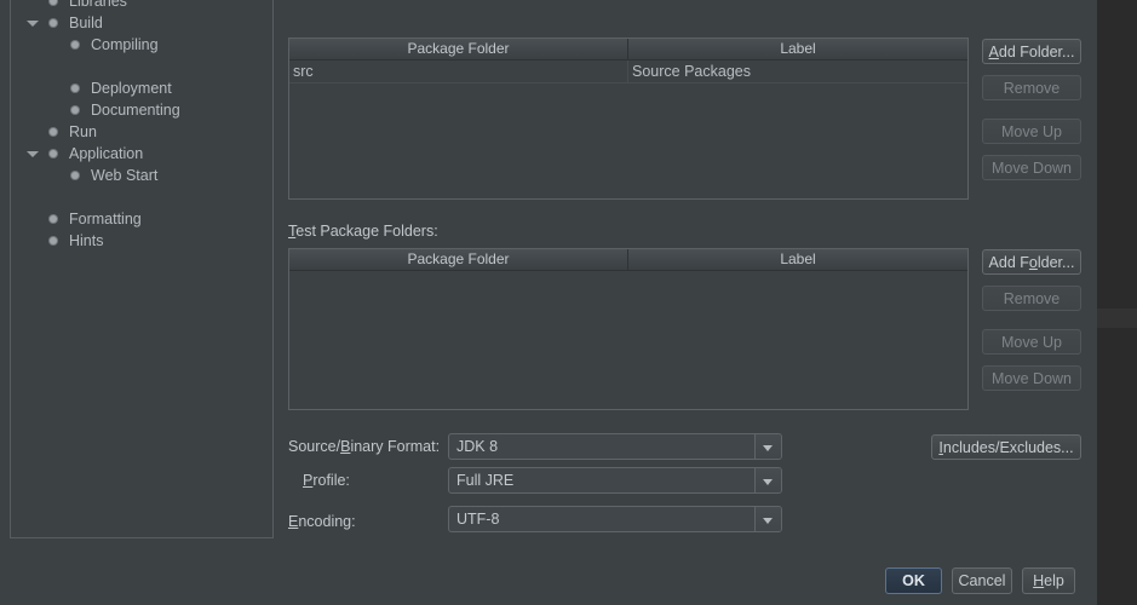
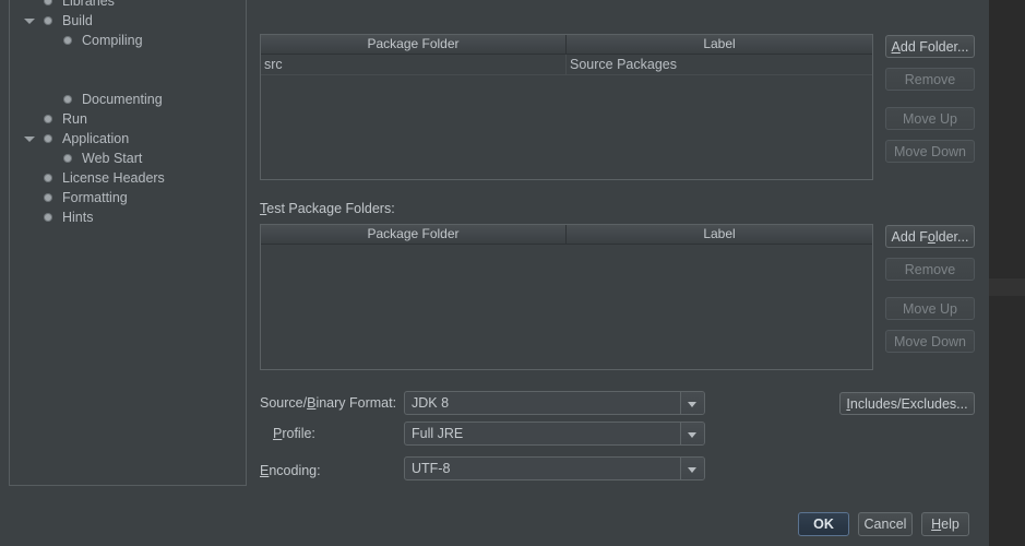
  Libraries
  Build
  Compiling
- Deployment
  Documenting
  Run
  Application
  Web Start
+ License Headers
  Formatting
  Hints
  Package Folder
  Label
  src
  Source Packages
  Add Folder...
  Remove
  Move Up
  Move Down
  Test Package Folders:
  Package Folder
  Label
  Add Folder...
  Remove
  Move Up
  Move Down
  Source/Binary Format:
  JDK 8
  Profile:
  Full JRE
  Encoding:
  UTF-8
  Includes/Excludes...
  OK
  Cancel
  Help
